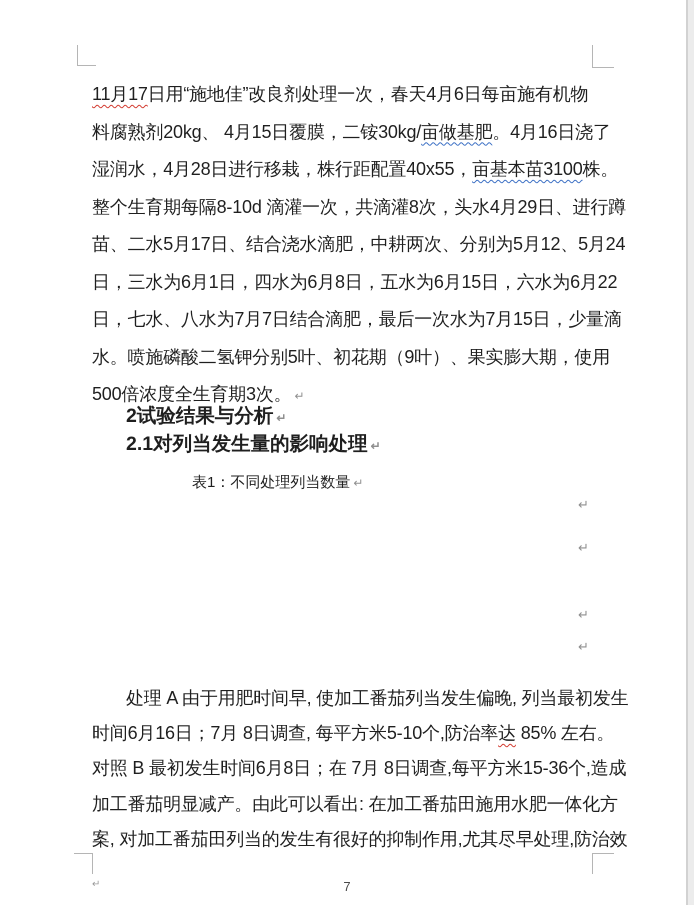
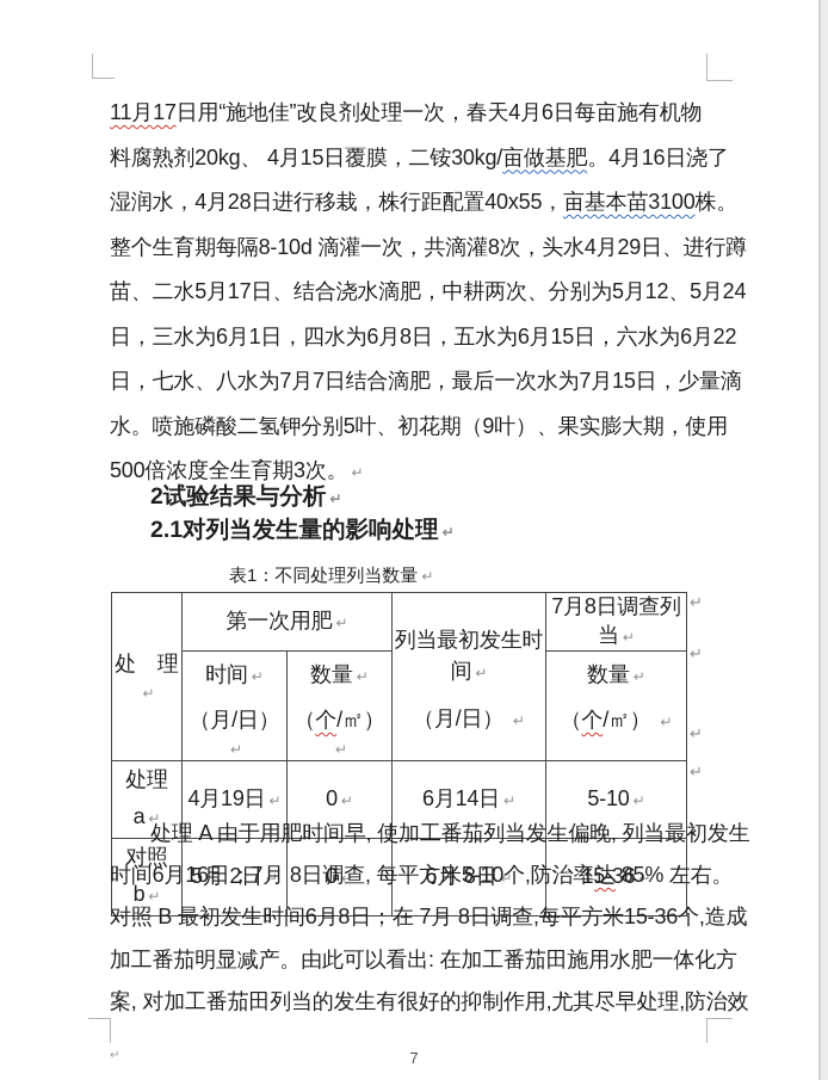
  11月17日用“施地佳”改良剂处理一次，春天4月6日每亩施有机物
  料腐熟剂20kg、 4月15日覆膜，二铵30kg/亩做基肥。4月16日浇了
  湿润水，4月28日进行移栽，株行距配置40x55，亩基本苗3100株。
  整个生育期每隔8-10d 滴灌一次，共滴灌8次，头水4月29日、进行蹲
  苗、二水5月17日、结合浇水滴肥，中耕两次、分别为5月12、5月24
  日，三水为6月1日，四水为6月8日，五水为6月15日，六水为6月22
  日，七水、八水为7月7日结合滴肥，最后一次水为7月15日，少量滴
  水。喷施磷酸二氢钾分别5叶、初花期（9叶）、果实膨大期，使用
  500倍浓度全生育期3次。 ↵
  2试验结果与分析 ↵
  2.1对列当发生量的影响处理 ↵
  表1：不同处理列当数量 ↵
+ 处 理↵	第一次用肥 ↵	列当最初发生时间 ↵ （月/日） ↵	7月8日调查列当 ↵
+ 时间 ↵ （月/日） ↵	数量 ↵ （个/㎡） ↵	数量 ↵ （个/㎡） ↵
+ 处理 a ↵	4月19日 ↵	0 ↵	6月14日 ↵	5-10 ↵
+ 对照 b ↵	5月 2日 ↵	0 ↵	6月 8日 ↵	15-36 ↵
  ↵
  ↵
  ↵
  ↵
  处理 A 由于用肥时间早, 使加工番茄列当发生偏晚, 列当最初发生
  时间6月16日；7月 8日调查, 每平方米5-10个,防治率达 85% 左右。
  对照 B 最初发生时间6月8日；在 7月 8日调查,每平方米15-36个,造成
  加工番茄明显减产。由此可以看出: 在加工番茄田施用水肥一体化方
  案, 对加工番茄田列当的发生有很好的抑制作用,尤其尽早处理,防治效
  ↵
  7
